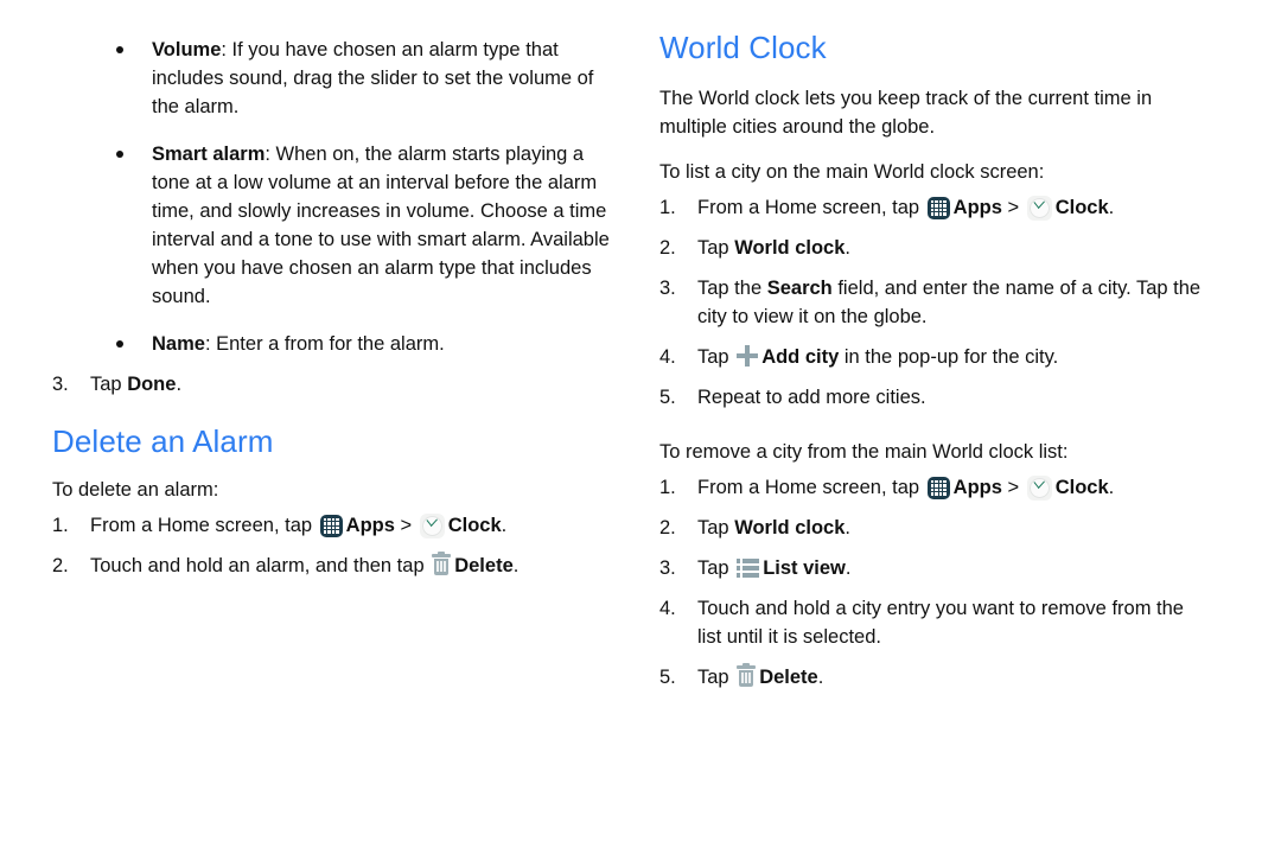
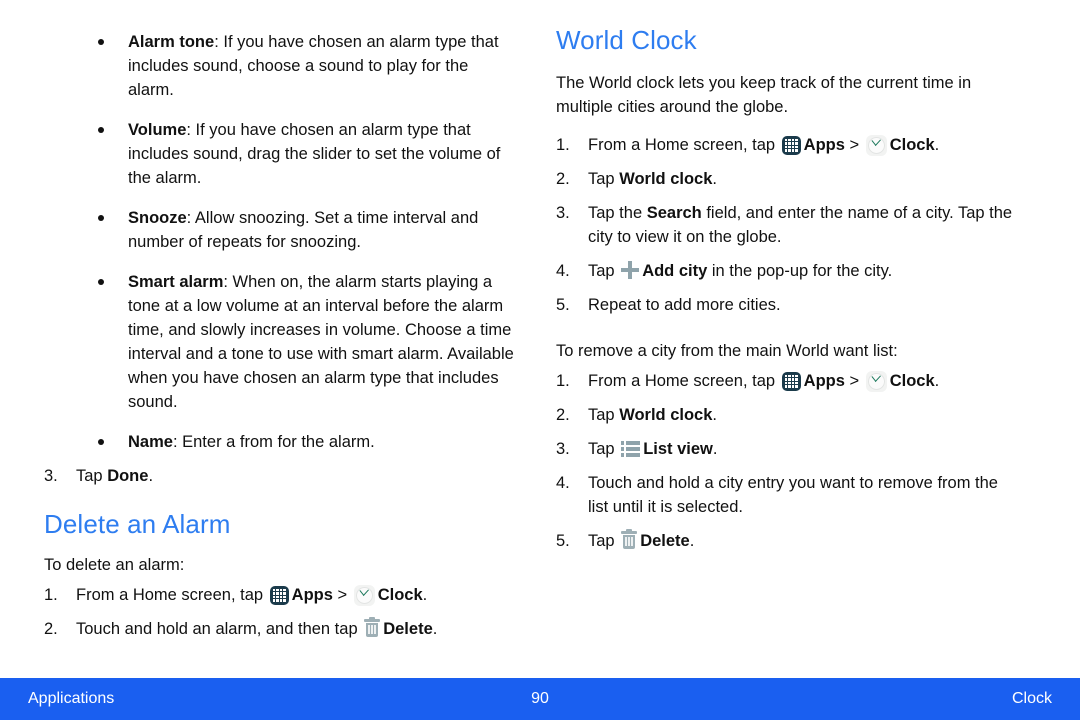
+ Alarm tone: If you have chosen an alarm type that includes sound, choose a sound to play for the alarm.
  Volume: If you have chosen an alarm type that includes sound, drag the slider to set the volume of the alarm.
+ Snooze: Allow snoozing. Set a time interval and number of repeats for snoozing.
  Smart alarm: When on, the alarm starts playing a tone at a low volume at an interval before the alarm time, and slowly increases in volume. Choose a time interval and a tone to use with smart alarm. Available when you have chosen an alarm type that includes sound.
  Name: Enter a from for the alarm.
  3.
  Tap Done.
  Delete an Alarm
  To delete an alarm:
  1.
  From a Home screen, tap Apps > Clock.
  2.
  Touch and hold an alarm, and then tap Delete.
  World Clock
  The World clock lets you keep track of the current time in multiple cities around the globe.
- To list a city on the main World clock screen:
  1.
  From a Home screen, tap Apps > Clock.
  2.
  Tap World clock.
  3.
  Tap the Search field, and enter the name of a city. Tap the city to view it on the globe.
  4.
  Tap Add city in the pop-up for the city.
  5.
  Repeat to add more cities.
- To remove a city from the main World clock list:
+ To remove a city from the main World want list:
  1.
  From a Home screen, tap Apps > Clock.
  2.
  Tap World clock.
  3.
  Tap List view.
  4.
  Touch and hold a city entry you want to remove from the list until it is selected.
  5.
  Tap Delete.
+ Applications
+ 90
+ Clock
